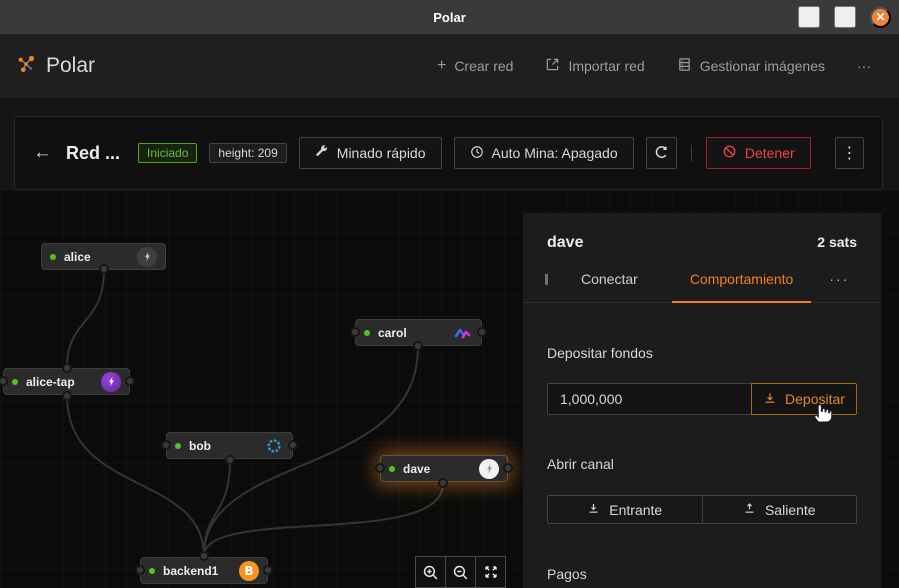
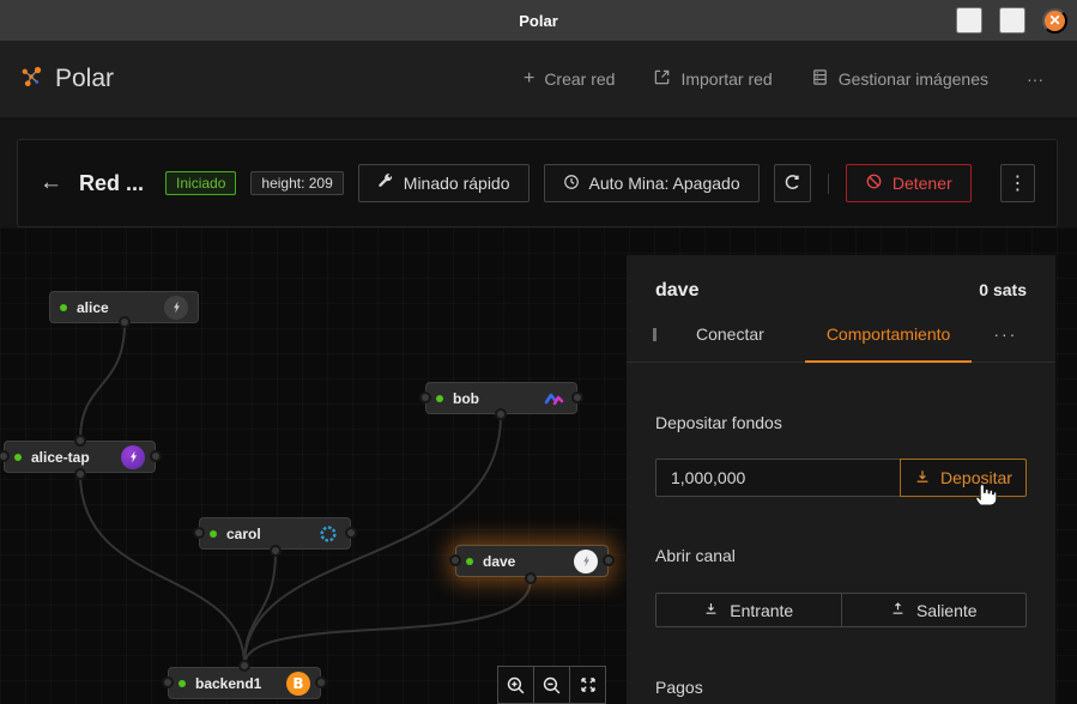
  Polar
  ✕
  Polar
  +
  Crear red
  Importar red
  Gestionar imágenes
  ···
  ←
  Red ...
  Iniciado
  height: 209
  Minado rápido
  Auto Mina: Apagado
  Detener
  ⋮
  alice
- carol
+ bob
  alice-tap
- bob
+ carol
  dave
  backend1
  B
  dave
- 2 sats
+ 0 sats
  Conectar
  Comportamiento
  ···
  Depositar fondos
  1,000,000
  Depositar
  Abrir canal
  Entrante
  Saliente
  Pagos
